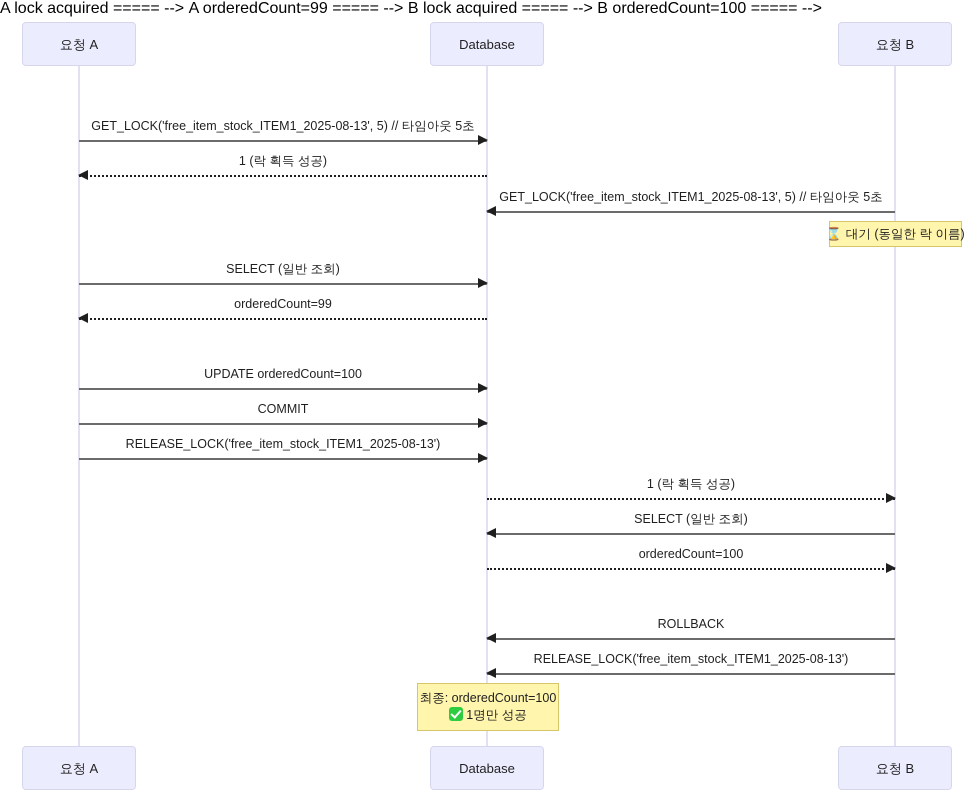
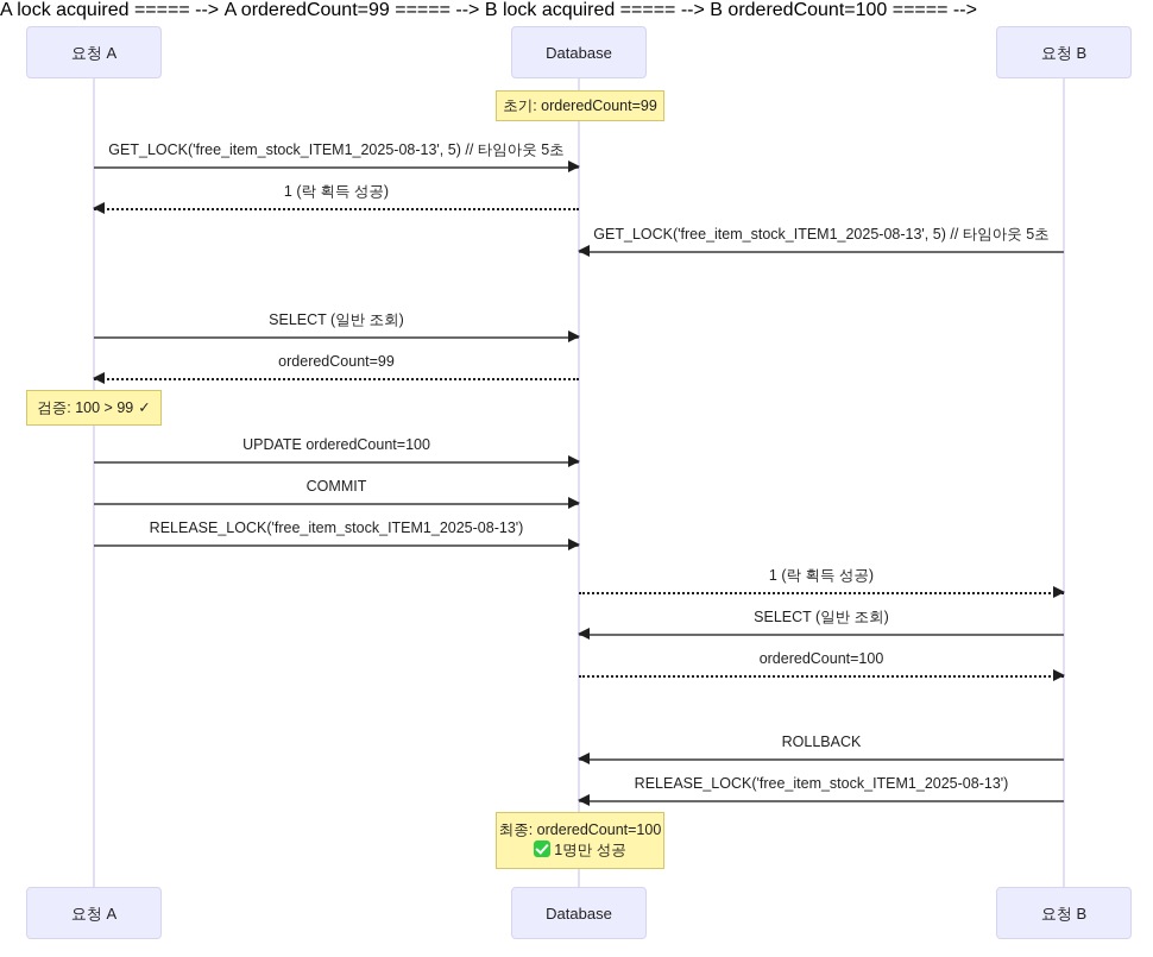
  요청 A
  Database
  요청 B
+ 초기: orderedCount=99
  GET_LOCK('free_item_stock_ITEM1_2025-08-13', 5) // 타임아웃 5초
  A lock acquired ===== -->
  1 (락 획득 성공)
  GET_LOCK('free_item_stock_ITEM1_2025-08-13', 5) // 타임아웃 5초
- ⌛
- 대기 (동일한 락 이름)
  SELECT (일반 조회)
  A orderedCount=99 ===== -->
  orderedCount=99
+ 검증: 100 > 99
+ ✓
  UPDATE orderedCount=100
  COMMIT
  RELEASE_LOCK('free_item_stock_ITEM1_2025-08-13')
  B lock acquired ===== -->
  1 (락 획득 성공)
  SELECT (일반 조회)
  B orderedCount=100 ===== -->
  orderedCount=100
  ROLLBACK
  RELEASE_LOCK('free_item_stock_ITEM1_2025-08-13')
  최종: orderedCount=100
  1명만 성공
  요청 A
  Database
  요청 B
